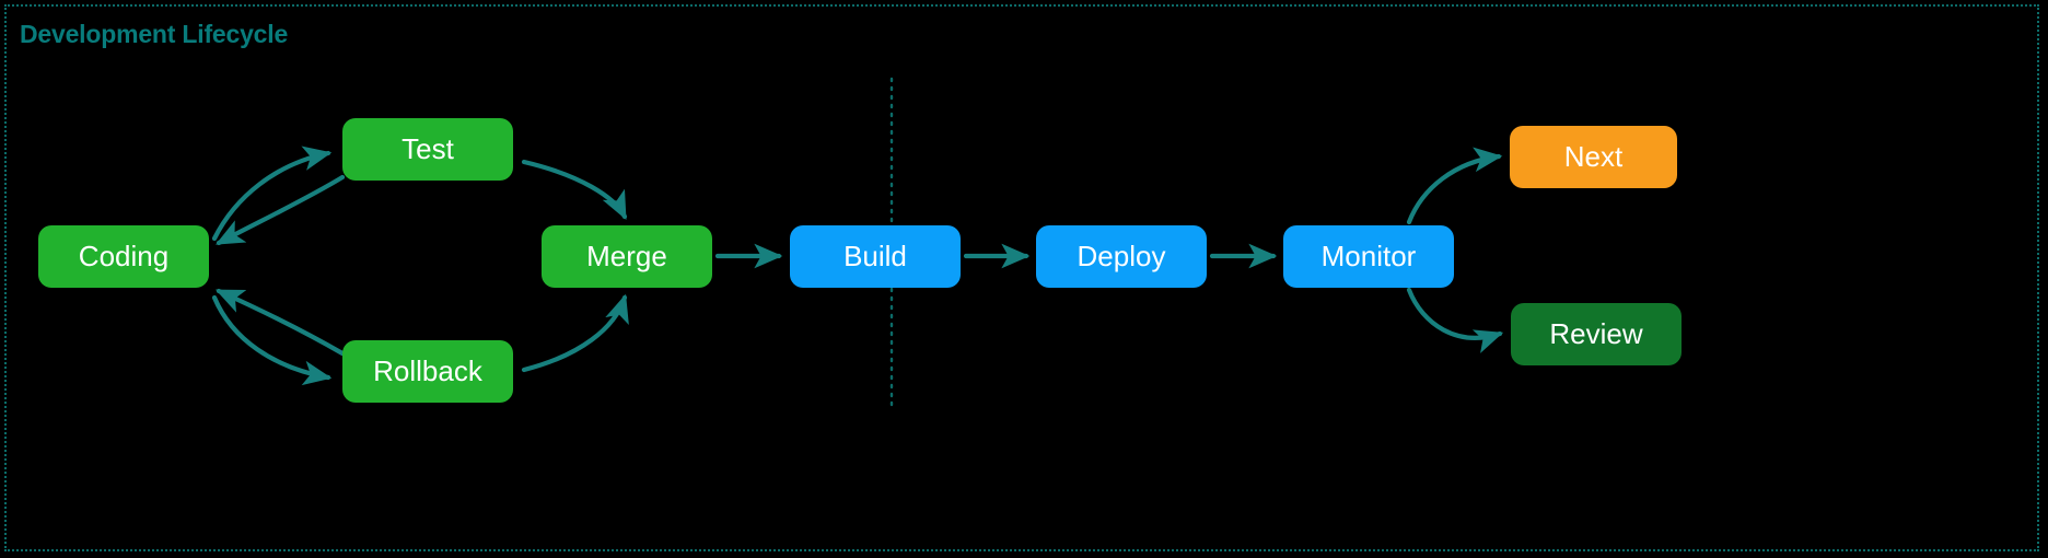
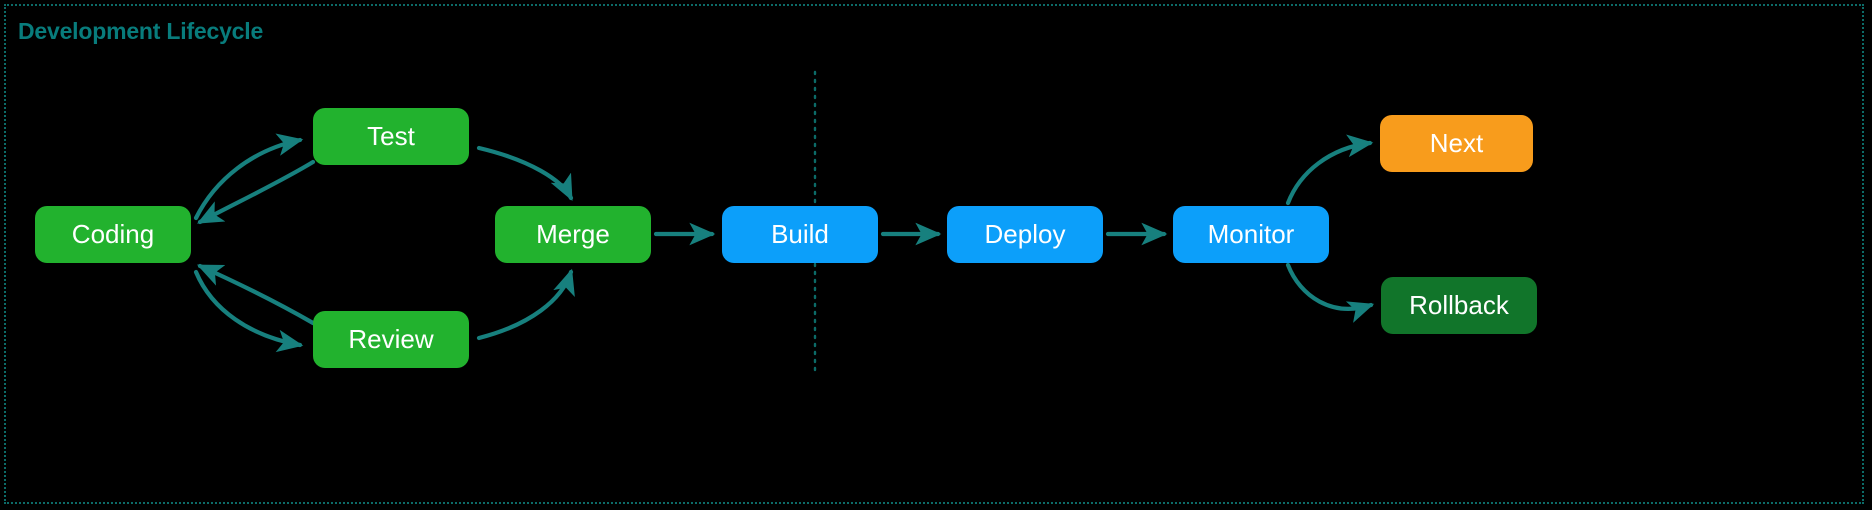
  Development Lifecycle
  Coding
  Test
- Rollback
+ Review
  Merge
  Build
  Deploy
  Monitor
  Next
- Review
+ Rollback
